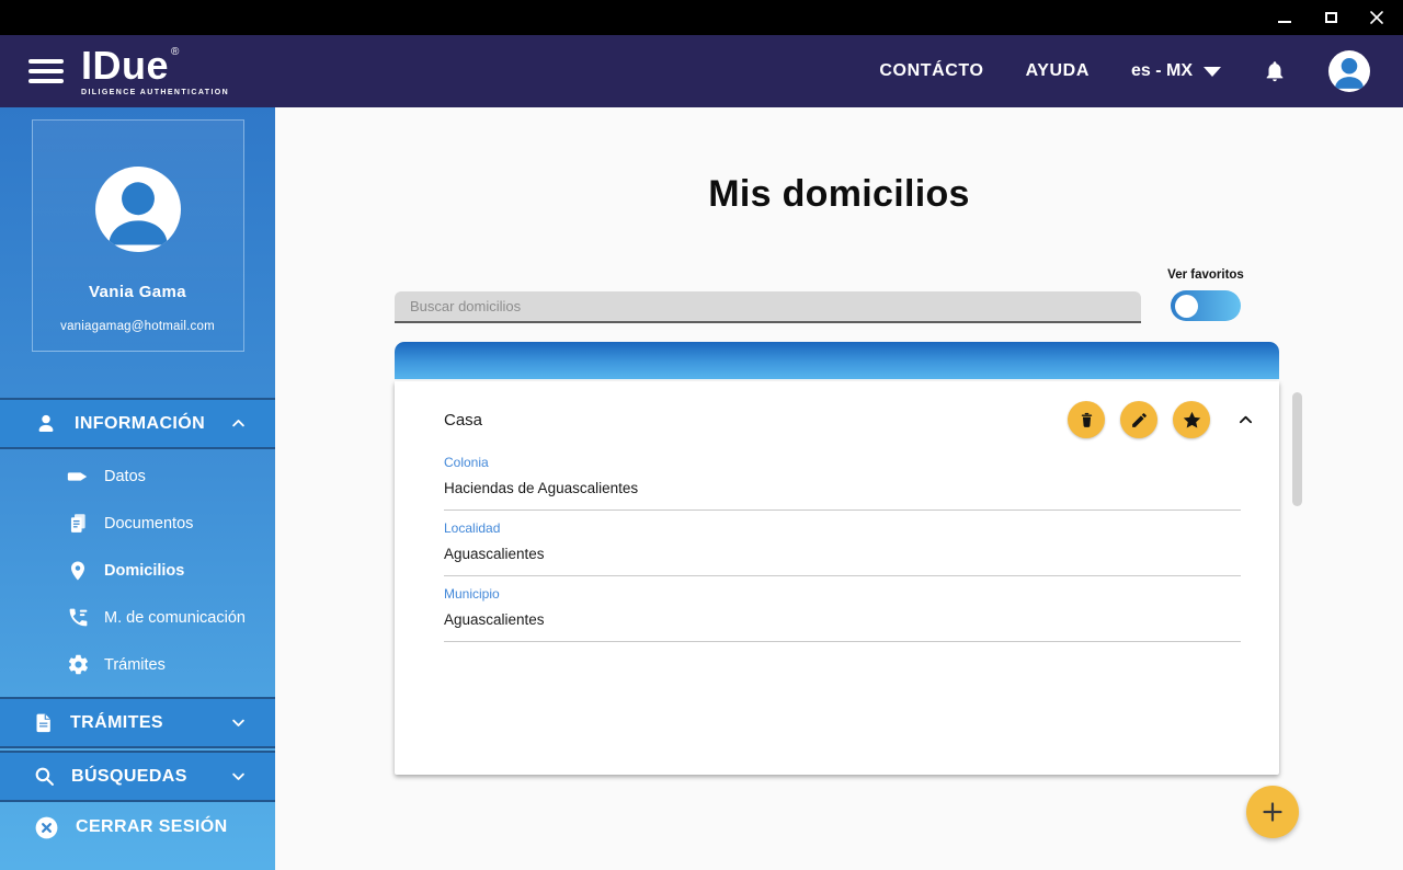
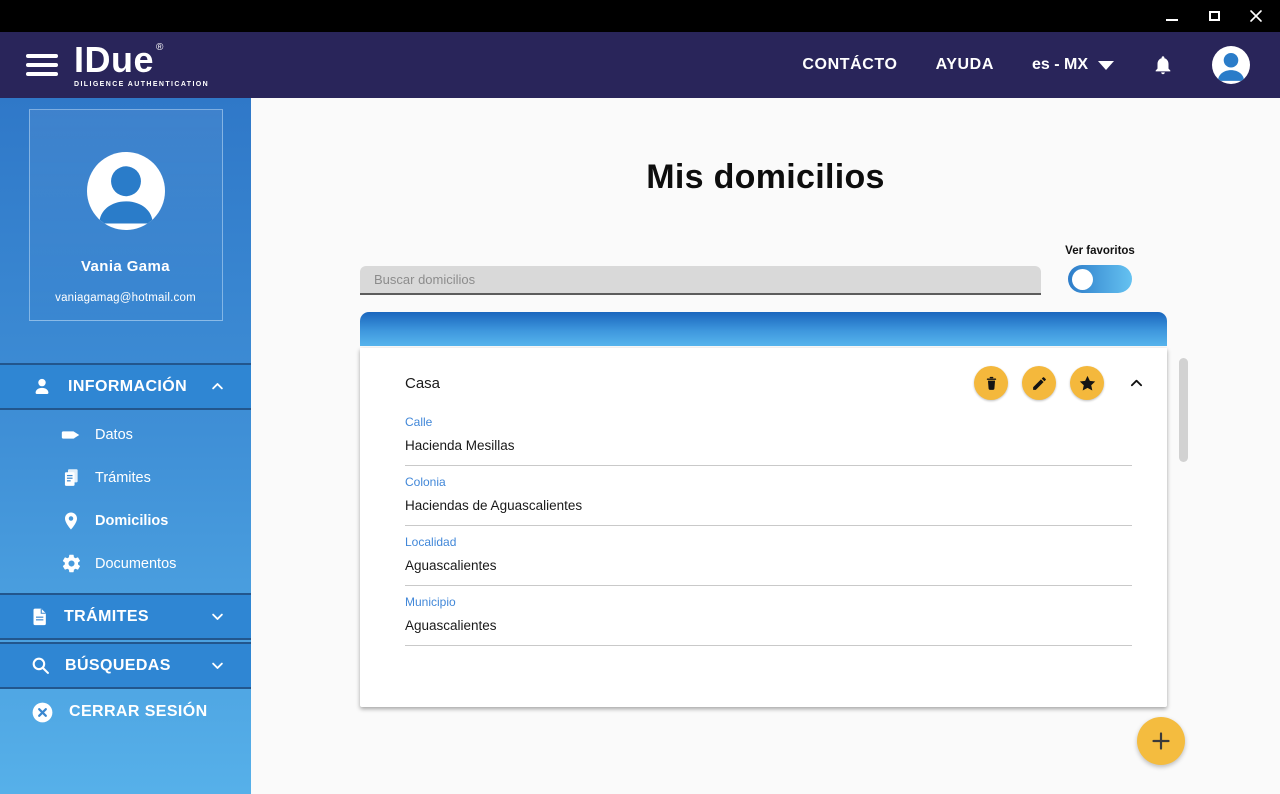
  IDue
  ®
  CONTÁCTO
  AYUDA
  es - MX
  Vania Gama
  vaniagamag@hotmail.com
  INFORMACIÓN
  Datos
- Documentos
+ Trámites
  Domicilios
- M. de comunicación
- Trámites
+ Documentos
  TRÁMITES
  BÚSQUEDAS
  CERRAR SESIÓN
  Mis domicilios
  Buscar domicilios
  Ver favoritos
  Casa
+ Calle
+ Hacienda Mesillas
  Colonia
  Haciendas de Aguascalientes
  Localidad
  Aguascalientes
  Municipio
  Aguascalientes
